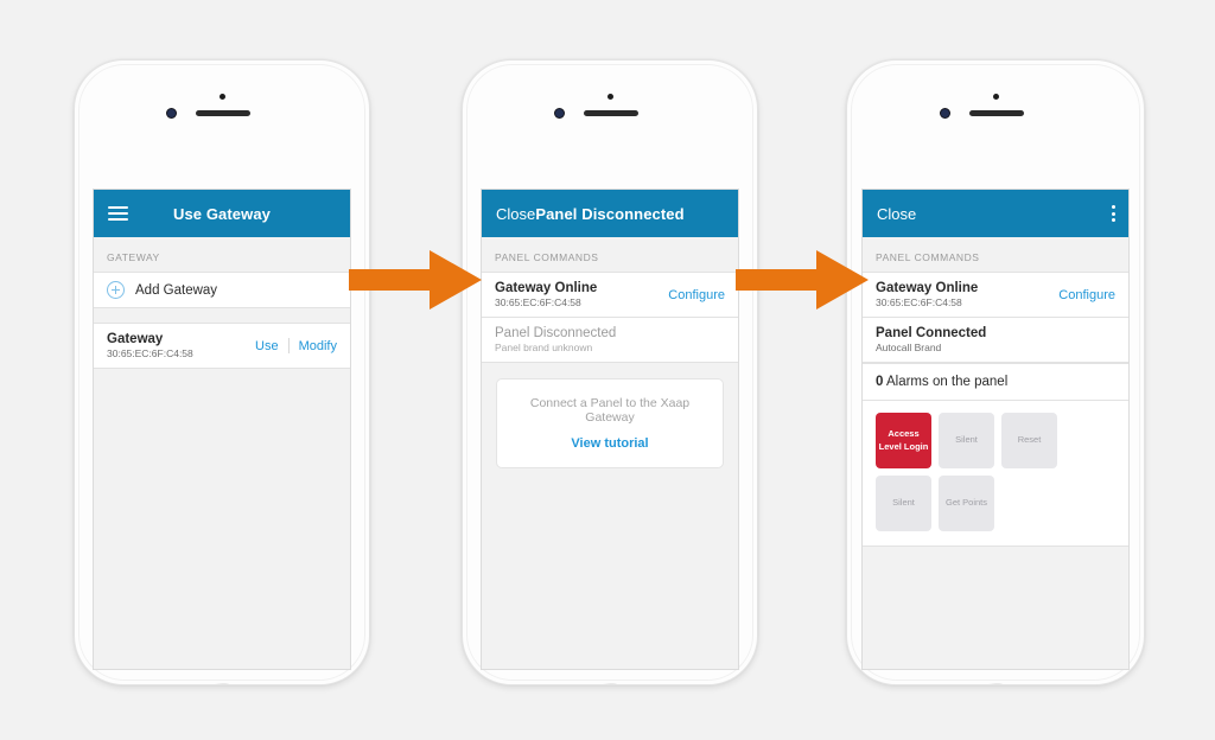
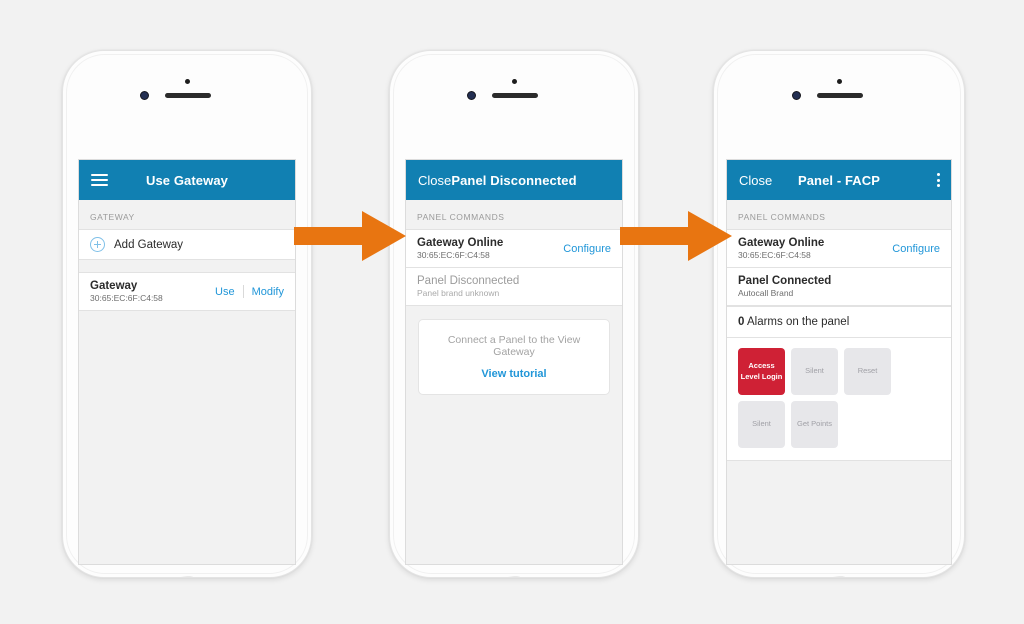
  Use Gateway
  GATEWAY
  Add Gateway
  Gateway
  30:65:EC:6F:C4:58
  Use
  Modify
  Close
  Panel Disconnected
  PANEL COMMANDS
  Gateway Online
  30:65:EC:6F:C4:58
  Configure
  Panel Disconnected
  Panel brand unknown
- Connect a Panel to the Xaap Gateway
+ Connect a Panel to the View Gateway
  View tutorial
  Close
+ Panel - FACP
  PANEL COMMANDS
  Gateway Online
  30:65:EC:6F:C4:58
  Configure
  Panel Connected
  Autocall Brand
  0 Alarms on the panel
  Access Level Login
  Silent
  Reset
  Silent
  Get Points
